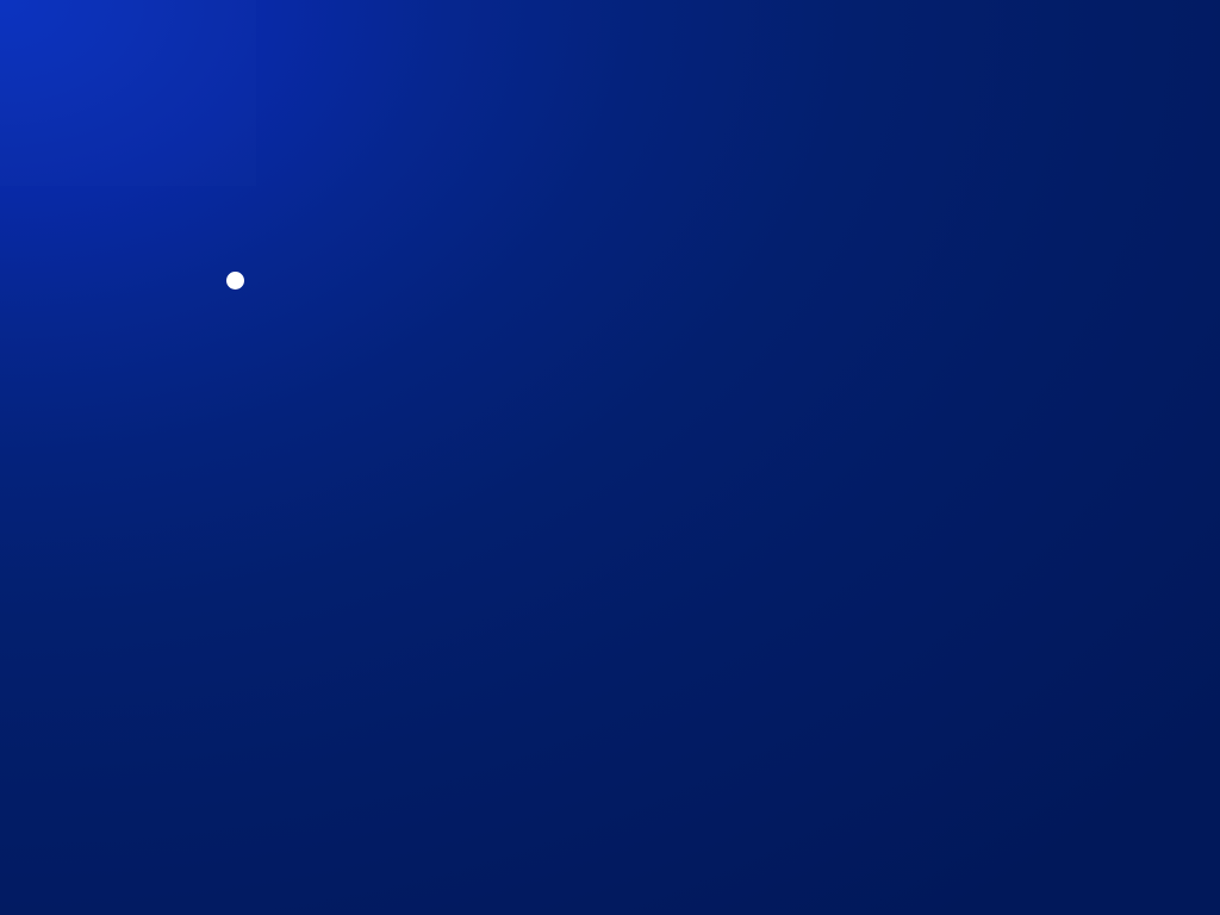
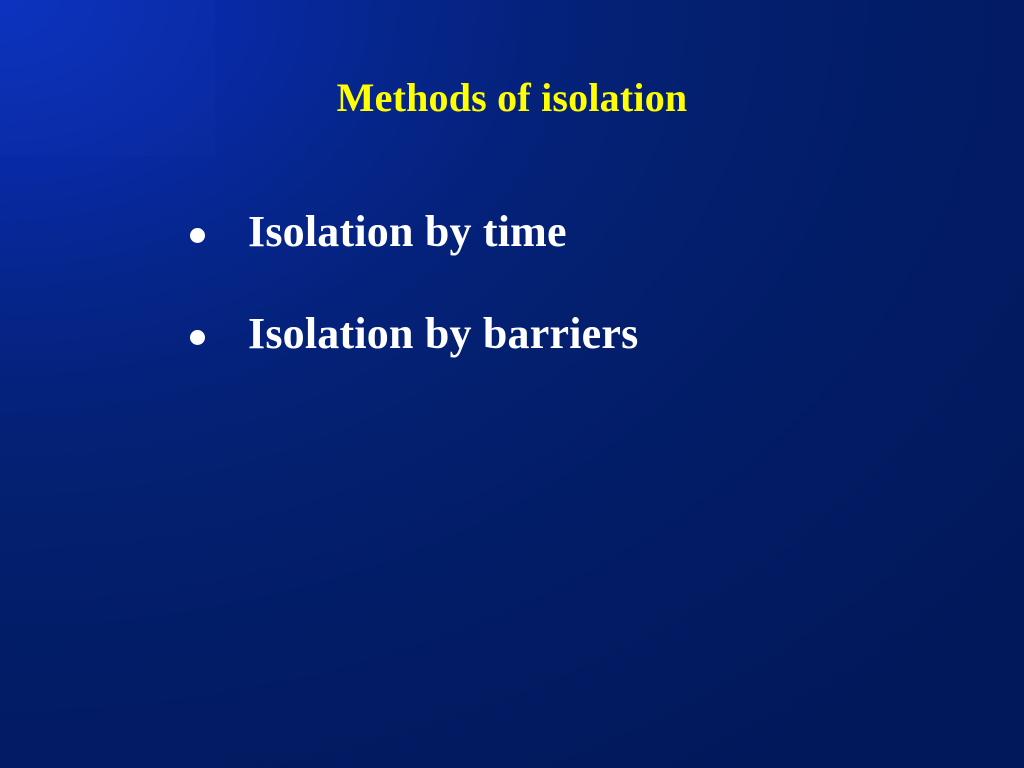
+ Methods of isolation
+ Isolation by time
+ Isolation by barriers
